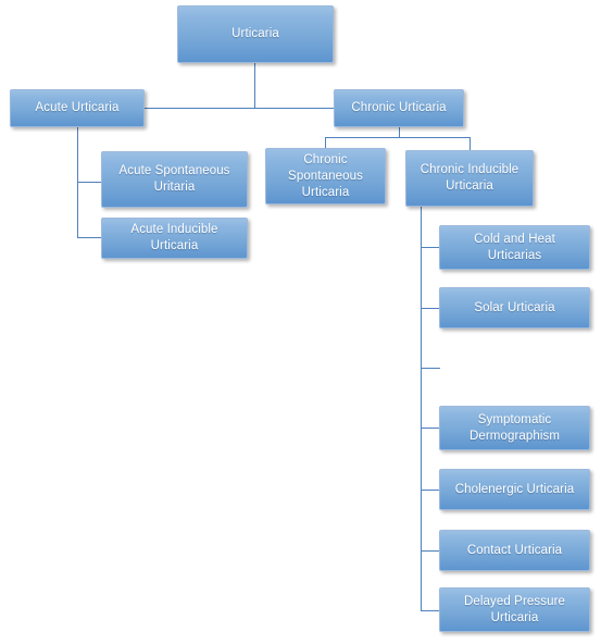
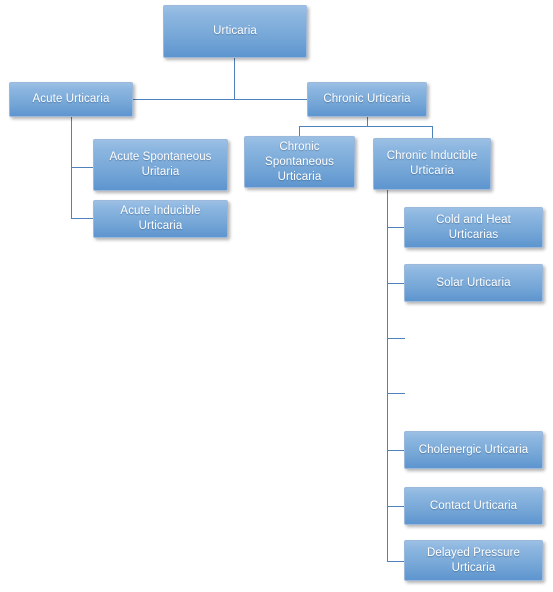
  Urticaria
  Acute Urticaria
  Chronic Urticaria
  Acute Spontaneous
  Uritaria
  Acute Inducible
  Urticaria
  Chronic
  Spontaneous
  Urticaria
  Chronic Inducible
  Urticaria
  Cold and Heat
  Urticarias
  Solar Urticaria
- Symptomatic
- Dermographism
  Cholenergic Urticaria
  Contact Urticaria
  Delayed Pressure
  Urticaria
